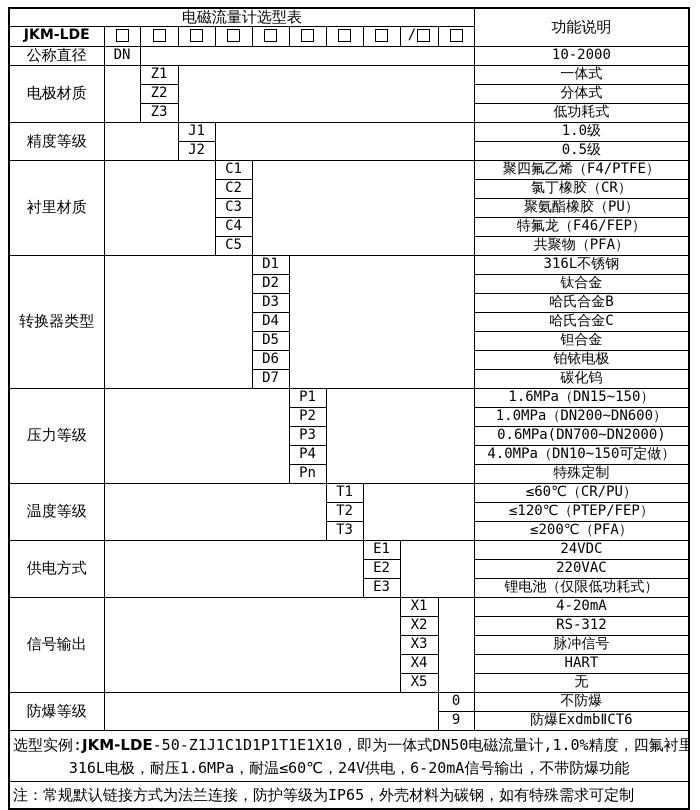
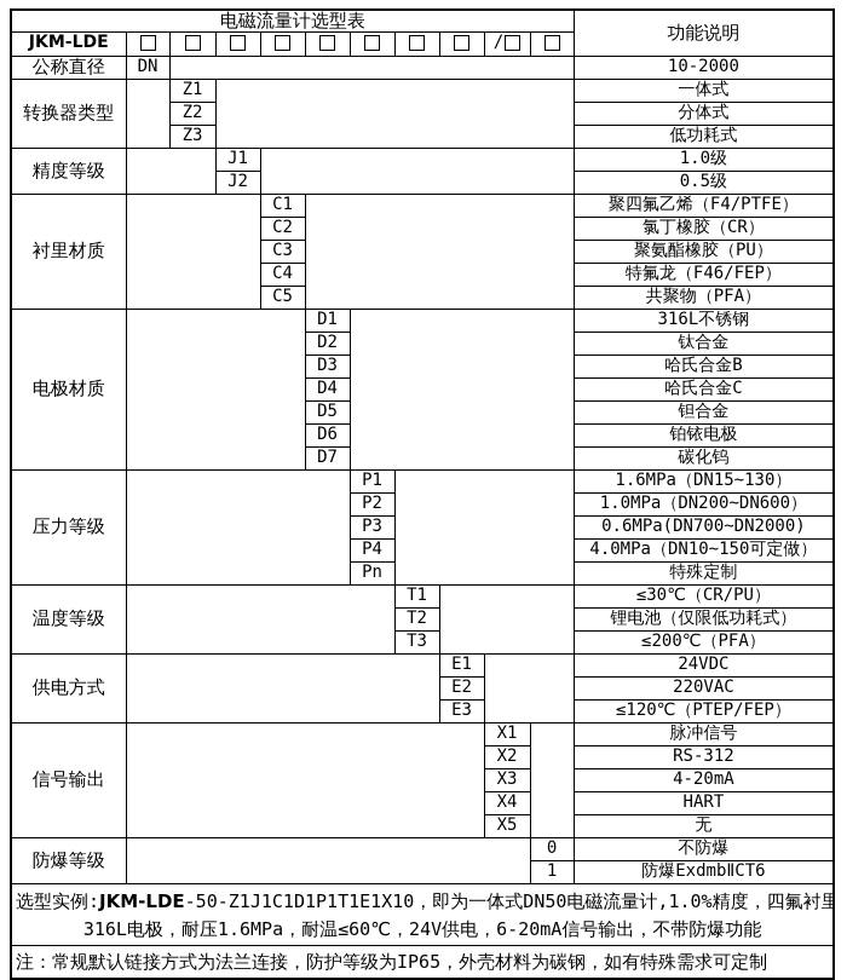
  电磁流量计选型表	功能说明
  JKM-LDE									/
  公称直径	DN		10-2000
- 电极材质		Z1		一体式
+ 转换器类型		Z1		一体式
  Z2	分体式
  Z3	低功耗式
  精度等级		J1		1.0级
  J2	0.5级
  衬里材质		C1		聚四氟乙烯（F4/PTFE）
  C2	氯丁橡胶（CR）
  C3	聚氨酯橡胶（PU）
  C4	特氟龙（F46/FEP）
  C5	共聚物（PFA）
- 转换器类型		D1		316L不锈钢
+ 电极材质		D1		316L不锈钢
  D2	钛合金
  D3	哈氏合金B
  D4	哈氏合金C
  D5	钽合金
  D6	铂铱电极
  D7	碳化钨
- 压力等级		P1		1.6MPa（DN15~150）
+ 压力等级		P1		1.6MPa（DN15~130）
  P2	1.0MPa（DN200~DN600）
  P3	0.6MPa(DN700~DN2000)
  P4	4.0MPa（DN10~150可定做）
  Pn	特殊定制
- 温度等级		T1		≤60℃（CR/PU）
+ 温度等级		T1		≤30℃（CR/PU）
- T2	≤120℃（PTEP/FEP）
+ T2	锂电池（仅限低功耗式）
  T3	≤200℃（PFA）
  供电方式		E1		24VDC
  E2	220VAC
- E3	锂电池（仅限低功耗式）
+ E3	≤120℃（PTEP/FEP）
- 信号输出		X1		4-20mA
+ 信号输出		X1		脉冲信号
  X2	RS-312
- X3	脉冲信号
+ X3	4-20mA
  X4	HART
  X5	无
  防爆等级		0	不防爆
- 9	防爆ExdmbⅡCT6
+ 1	防爆ExdmbⅡCT6
  选型实例:JKM-LDE-50-Z1J1C1D1P1T1E1X10，即为一体式DN50电磁流量计,1.0%精度，四氟衬里 316L电极，耐压1.6MPa，耐温≤60℃，24V供电，6-20mA信号输出，不带防爆功能
  注：常规默认链接方式为法兰连接，防护等级为IP65，外壳材料为碳钢，如有特殊需求可定制
